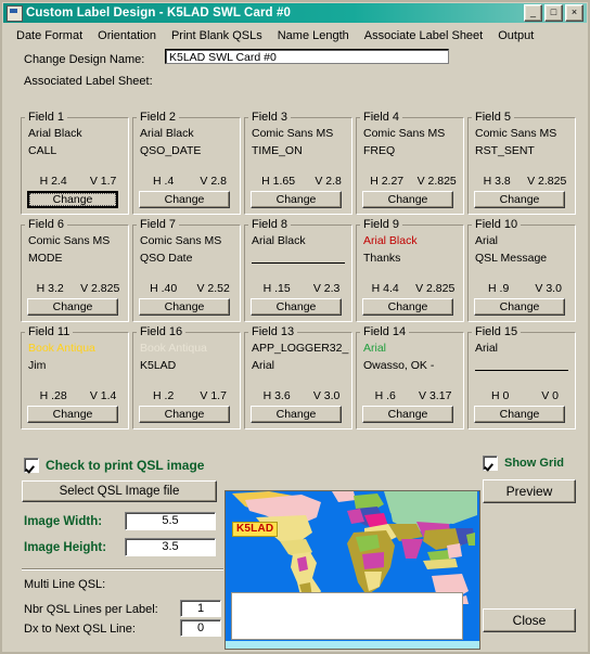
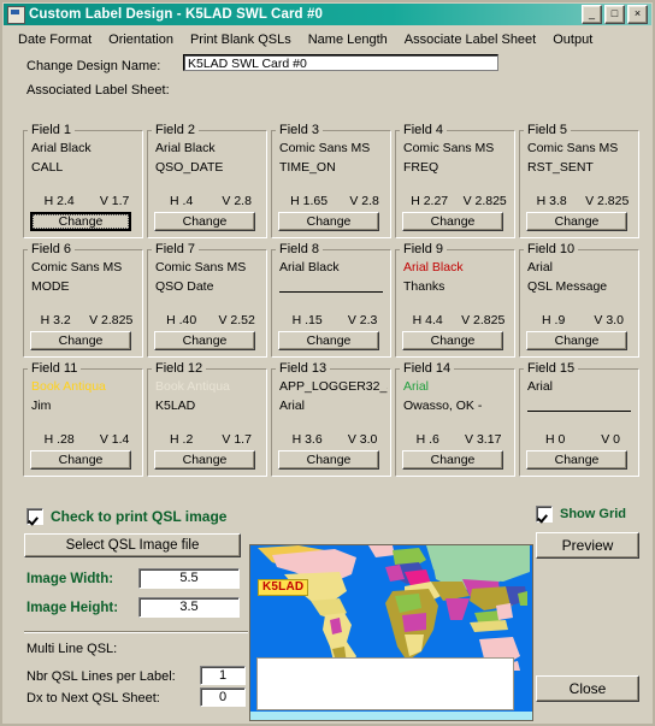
  Custom Label Design - K5LAD SWL Card #0
  _
  □
  ×
  Date Format
  Orientation
  Print Blank QSLs
  Name Length
  Associate Label Sheet
  Output
  Change Design Name:
  K5LAD SWL Card #0
  Associated Label Sheet:
  Field 1
  Arial Black
  CALL
  H 2.4
  V 1.7
  Change
  Field 2
  Arial Black
  QSO_DATE
  H .4
  V 2.8
  Change
  Field 3
  Comic Sans MS
  TIME_ON
  H 1.65
  V 2.8
  Change
  Field 4
  Comic Sans MS
  FREQ
  H 2.27
  V 2.825
  Change
  Field 5
  Comic Sans MS
  RST_SENT
  H 3.8
  V 2.825
  Change
  Field 6
  Comic Sans MS
  MODE
  H 3.2
  V 2.825
  Change
  Field 7
  Comic Sans MS
  QSO Date
  H .40
  V 2.52
  Change
  Field 8
  Arial Black
  H .15
  V 2.3
  Change
  Field 9
  Arial Black
  Thanks
  H 4.4
  V 2.825
  Change
  Field 10
  Arial
  QSL Message
  H .9
  V 3.0
  Change
  Field 11
  Book Antiqua
  Jim
  H .28
  V 1.4
  Change
- Field 16
+ Field 12
  K5LAD
  H .2
  V 1.7
  Change
  Field 13
  APP_LOGGER32_
  Arial
  H 3.6
  V 3.0
  Change
  Field 14
  Arial
  Owasso, OK -
  H .6
  V 3.17
  Change
  Field 15
  Arial
  H 0
  V 0
  Change
  Check to print QSL image
  Select QSL Image file
  Image Width:
  5.5
  Image Height:
  3.5
  Multi Line QSL:
  Nbr QSL Lines per Label:
  1
- Dx to Next QSL Line:
+ Dx to Next QSL Sheet:
  0
  Show Grid
  Preview
  Close
  K5LAD
